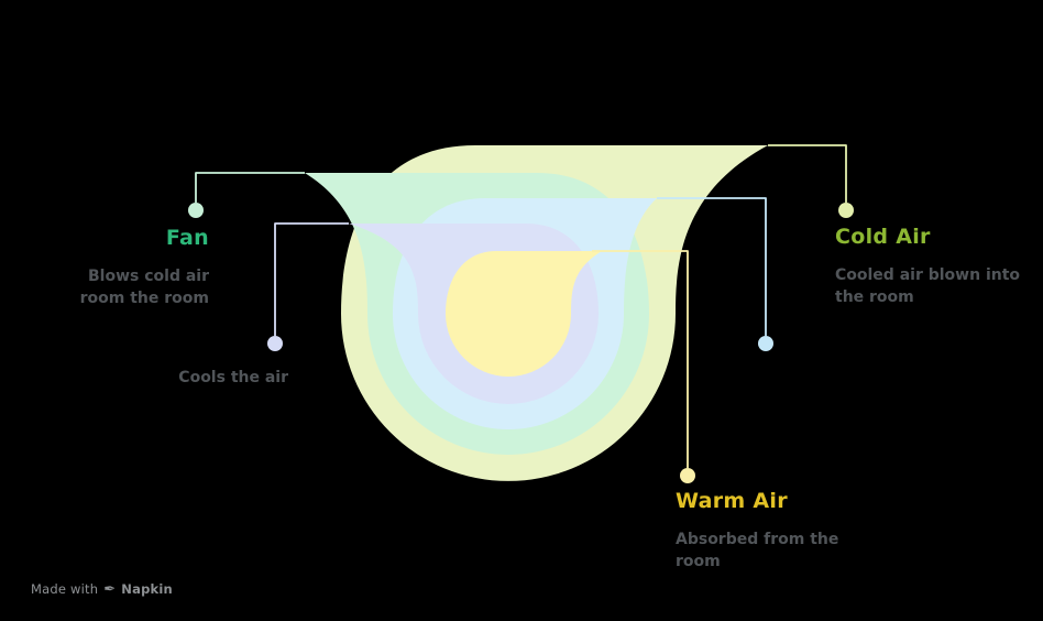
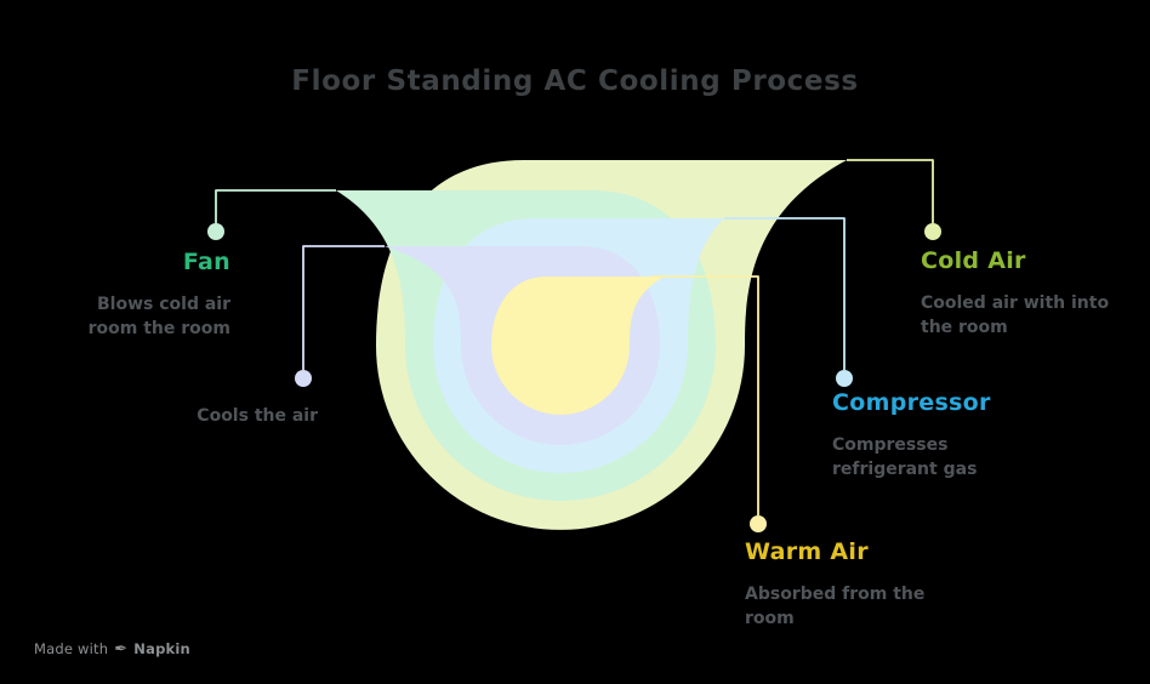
+ Floor Standing AC Cooling Process
  Fan
  Blows cold air room the room
  Cools the air
  Cold Air
- Cooled air blown into the room
+ Cooled air with into the room
+ Compressor
+ Compresses refrigerant gas
  Warm Air
  Absorbed from the room
  Made with
  ✒
  Napkin
